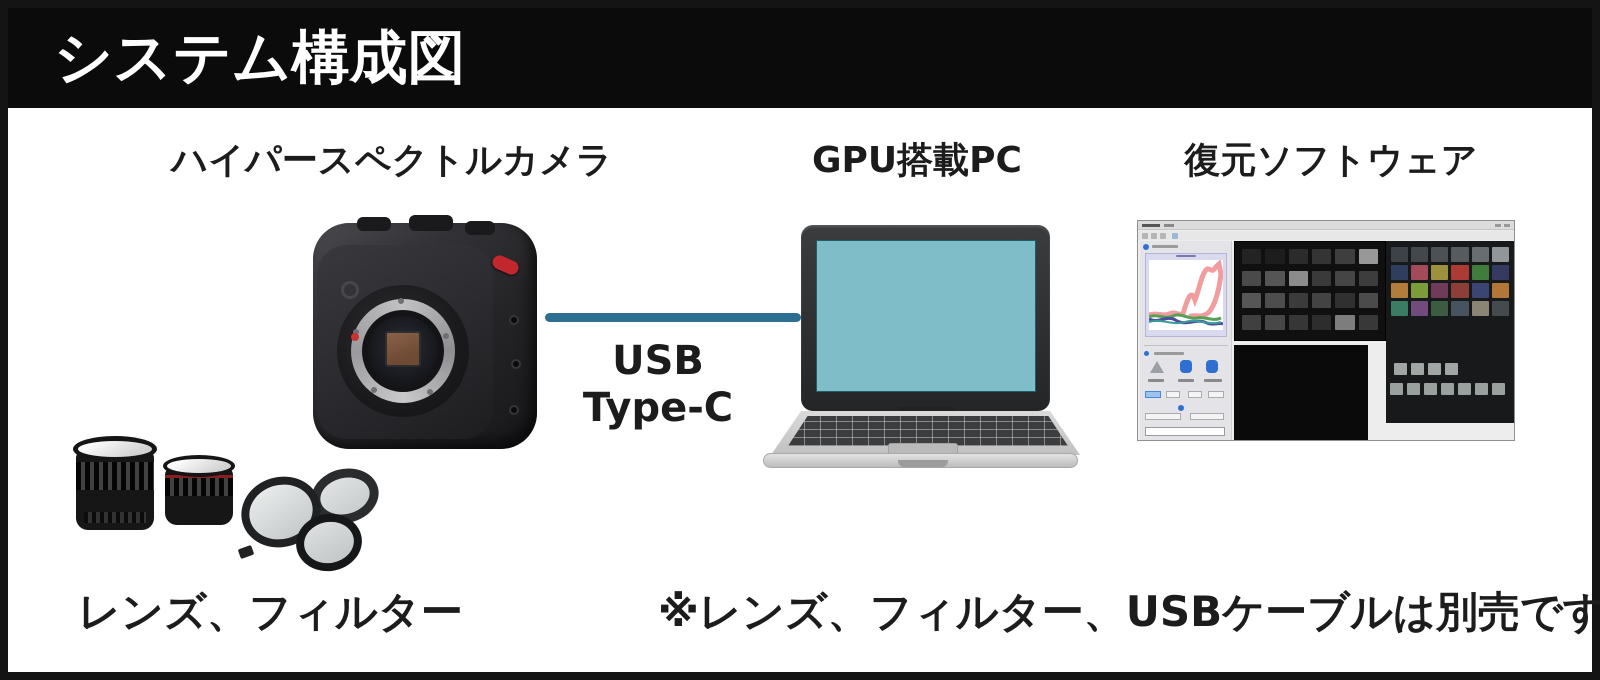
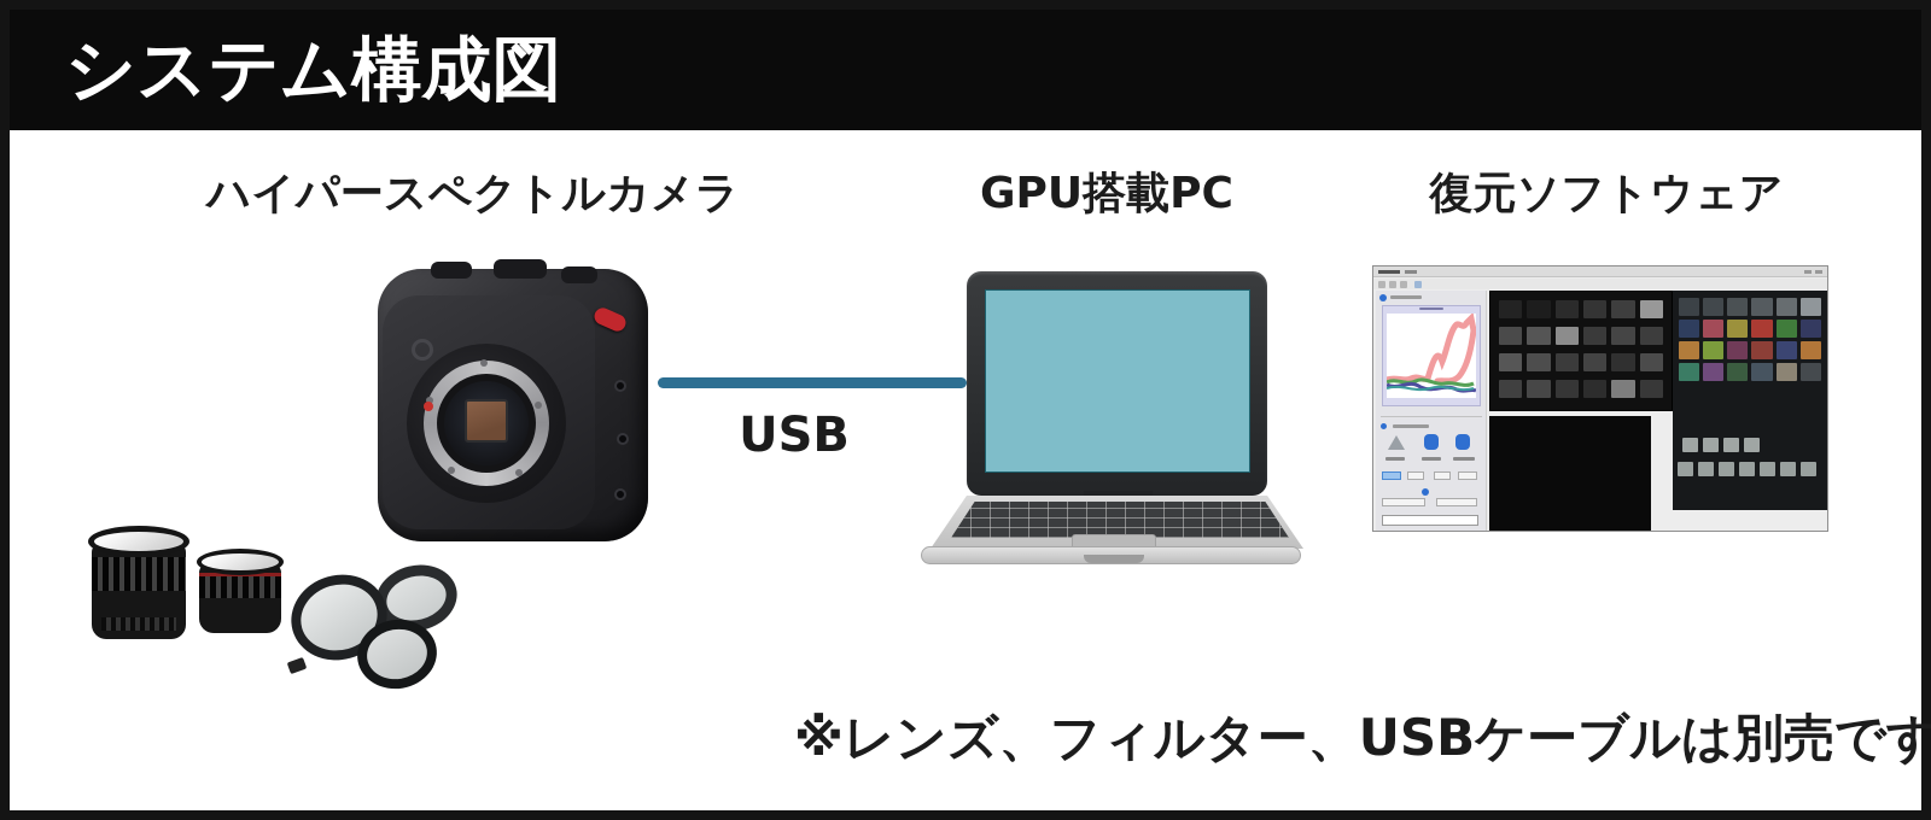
  システム構成図
  ハイパースペクトルカメラ
  GPU搭載PC
  復元ソフトウェア
  USB
- Type-C
- レンズ、フィルター
  ※レンズ、フィルター、USBケーブルは別売です
